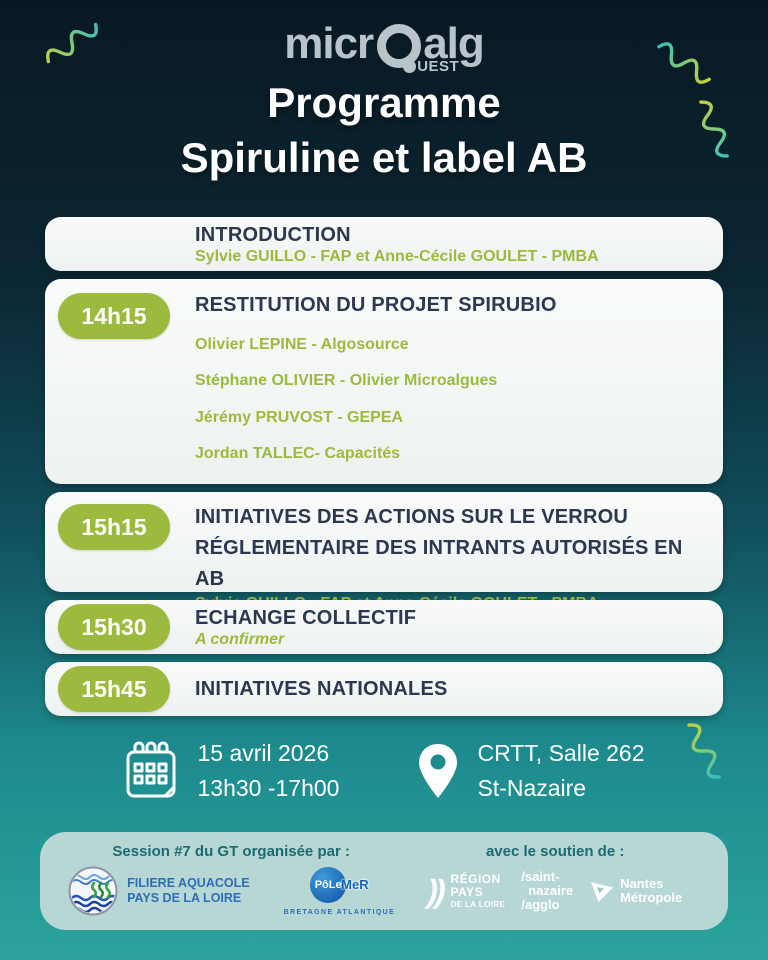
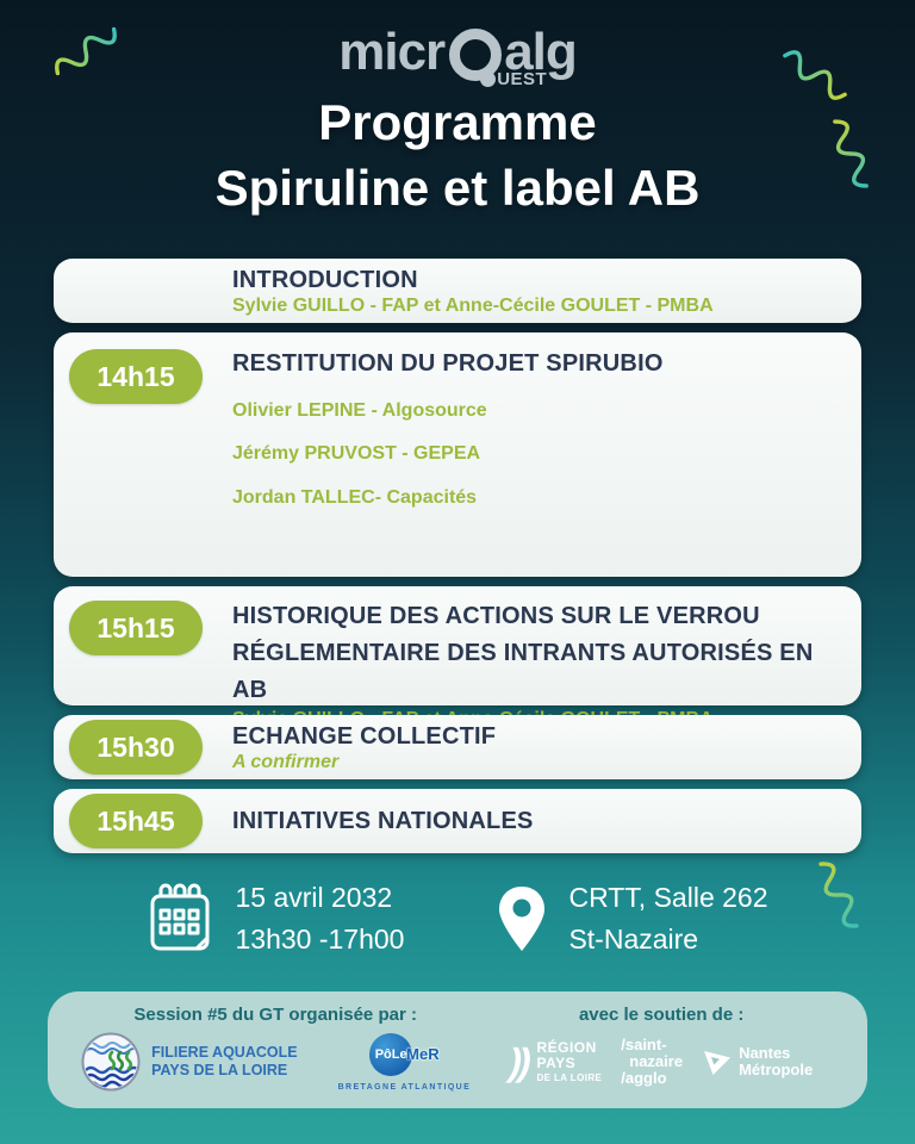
  micr
  UEST
  alg
  Programme
  Spiruline et label AB
  INTRODUCTION
  Sylvie GUILLO - FAP et Anne-Cécile GOULET - PMBA
  14h15
  RESTITUTION DU PROJET SPIRUBIO
  Olivier LEPINE - Algosource
- Stéphane OLIVIER - Olivier Microalgues
  Jérémy PRUVOST - GEPEA
  Jordan TALLEC- Capacités
  15h15
- INITIATIVES DES ACTIONS SUR LE VERROU RÉGLEMENTAIRE DES INTRANTS AUTORISÉS EN AB
+ HISTORIQUE DES ACTIONS SUR LE VERROU RÉGLEMENTAIRE DES INTRANTS AUTORISÉS EN AB
  15h30
  ECHANGE COLLECTIF
  A confirmer
  15h45
  INITIATIVES NATIONALES
- 15 avril 2026
+ 15 avril 2032
  13h30 -17h00
  CRTT, Salle 262
  St-Nazaire
- Session #7 du GT organisée par :
+ Session #5 du GT organisée par :
  FILIERE AQUACOLE
  PAYS DE LA LOIRE
  PôLe
  MeR
  avec le soutien de :
  RÉGION
  PAYS
  DE LA LOIRE
  /saint-
  nazaire
  /agglo
  Nantes
  Métropole
